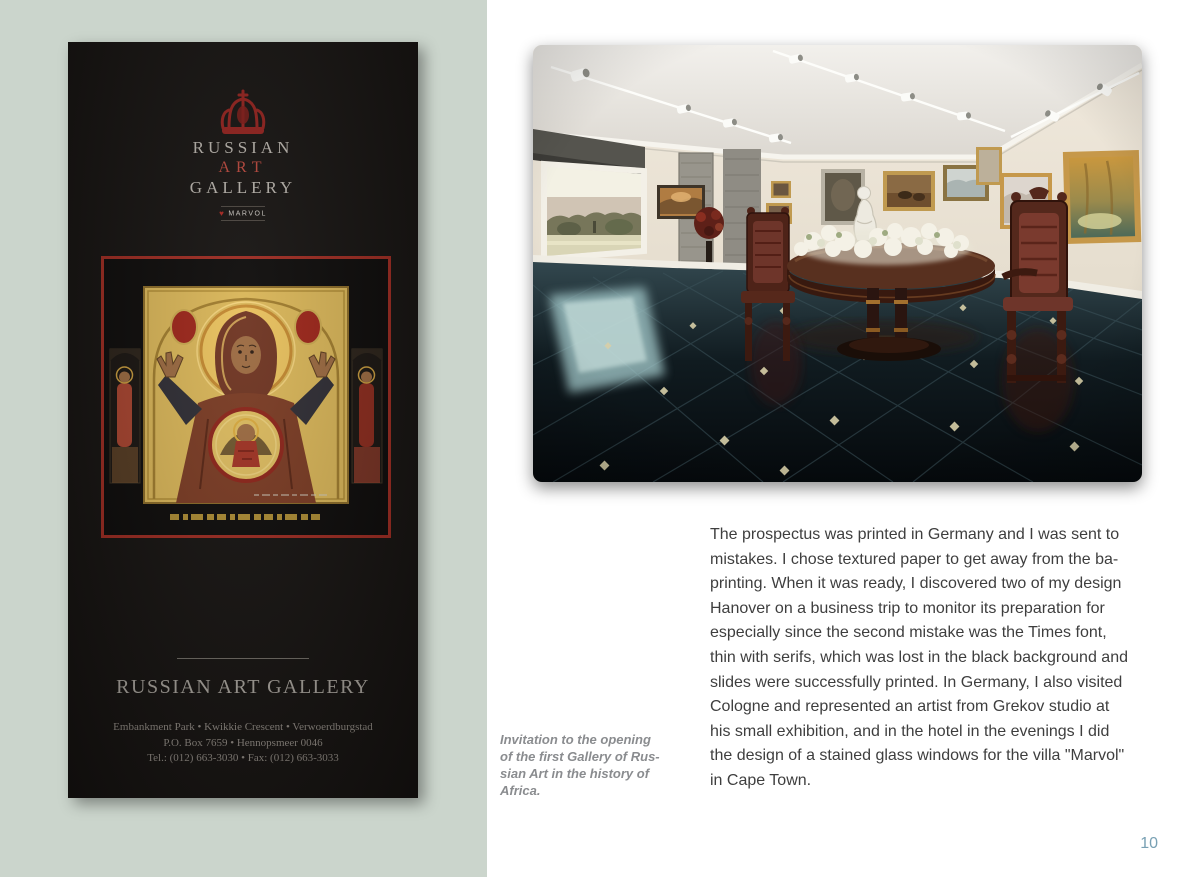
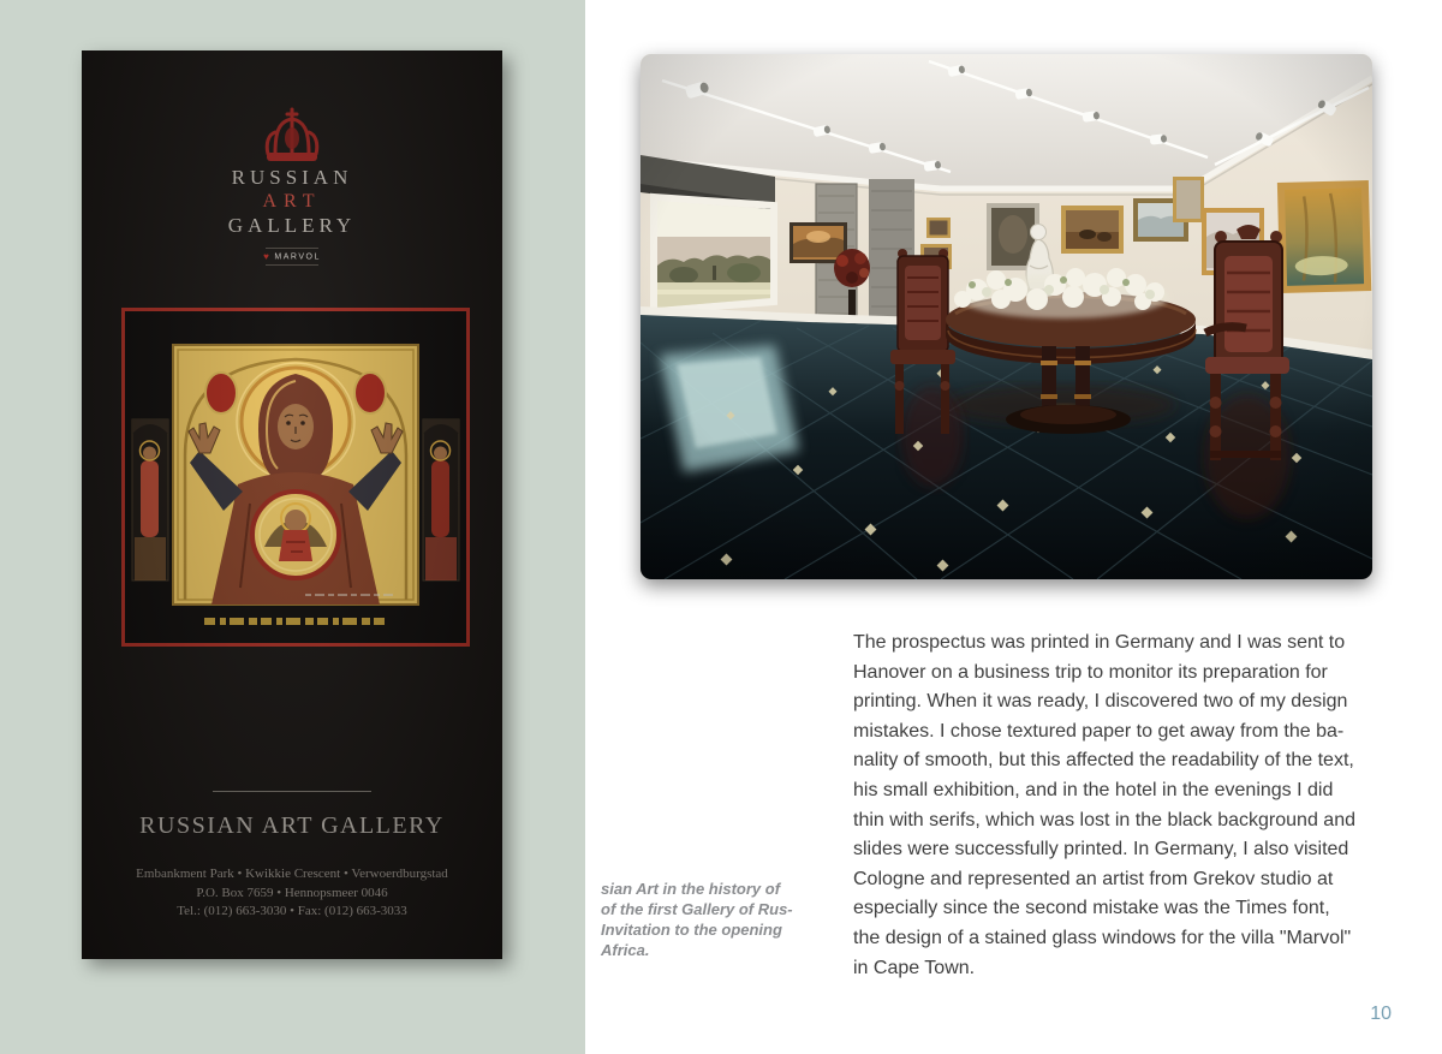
- Invitation to the opening
+ sian Art in the history of
  of the first Gallery of Rus-
- sian Art in the history of
+ Invitation to the opening
  Africa.
  The prospectus was printed in Germany and I was sent to
- mistakes. I chose textured paper to get away from the ba-
+ Hanover on a business trip to monitor its preparation for
  printing. When it was ready, I discovered two of my design
- Hanover on a business trip to monitor its preparation for
+ mistakes. I chose textured paper to get away from the ba-
+ nality of smooth, but this affected the readability of the text,
- especially since the second mistake was the Times font,
+ his small exhibition, and in the hotel in the evenings I did
  thin with serifs, which was lost in the black background and
  slides were successfully printed. In Germany, I also visited
  Cologne and represented an artist from Grekov studio at
- his small exhibition, and in the hotel in the evenings I did
+ especially since the second mistake was the Times font,
  the design of a stained glass windows for the villa "Marvol"
  in Cape Town.
  10
